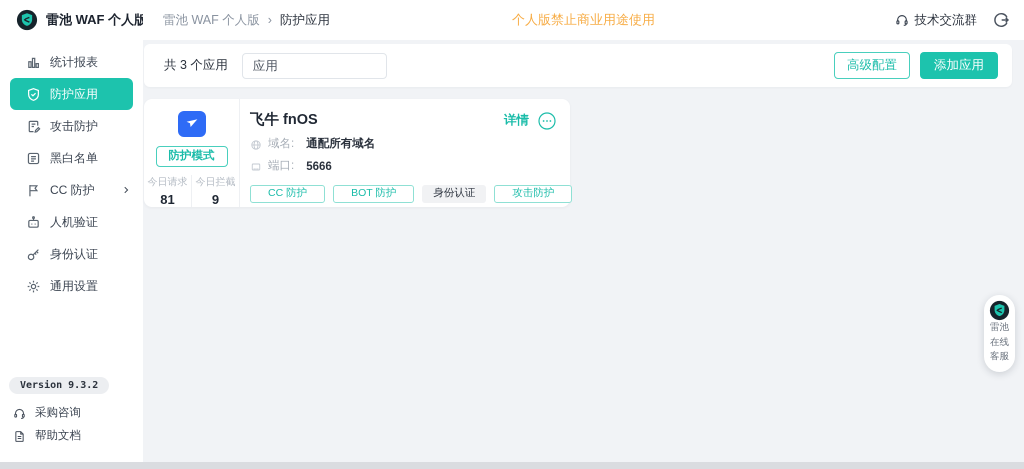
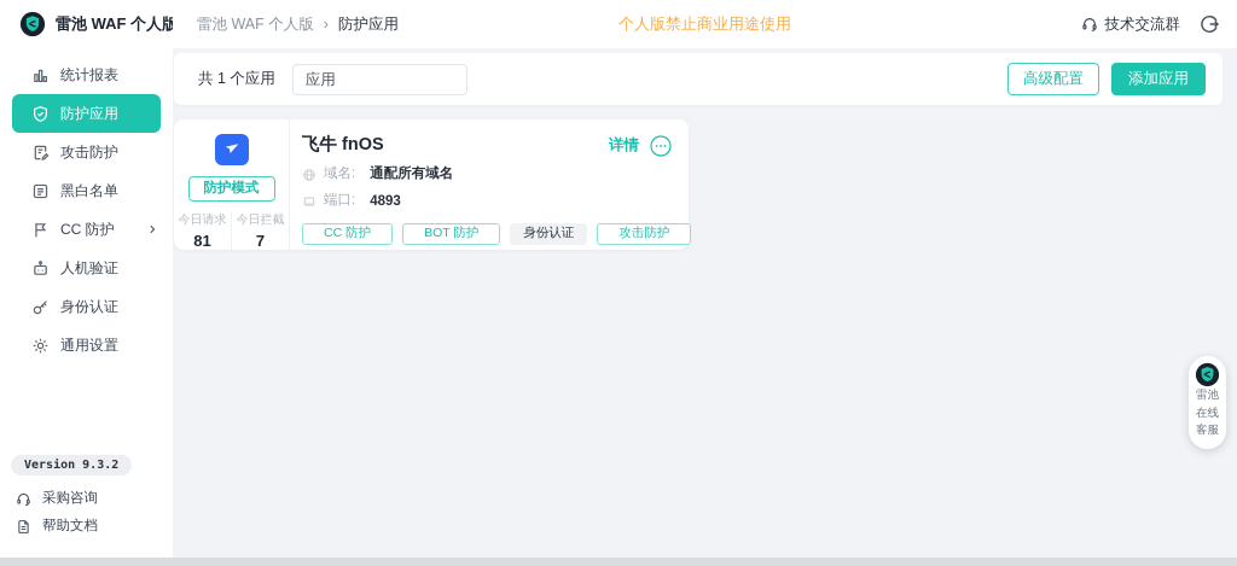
  雷池 WAF 个人版
  统计报表
  防护应用
  攻击防护
  黑白名单
  CC 防护
  人机验证
  身份认证
  通用设置
  Version 9.3.2
  采购咨询
  帮助文档
  个人版禁止商业用途使用
  雷池 WAF 个人版
  ›
  防护应用
  技术交流群
- 共 3 个应用
+ 共 1 个应用
  应用
  高级配置
  添加应用
  防护模式
  今日请求
  81
  今日拦截
- 9
+ 7
  飞牛 fnOS
  详情
  域名:
  通配所有域名
  端口:
- 5666
+ 4893
  CC 防护
  BOT 防护
  身份认证
  攻击防护
  雷池
  在线
  客服
